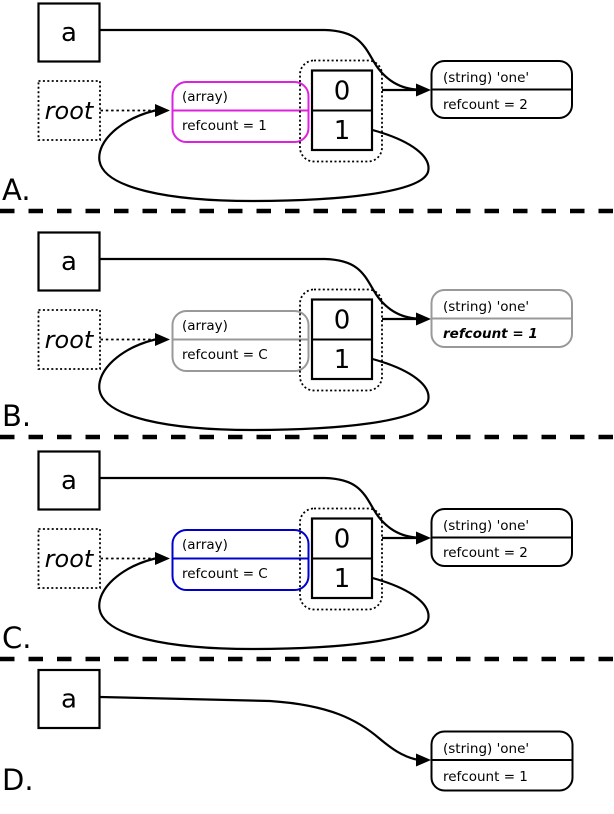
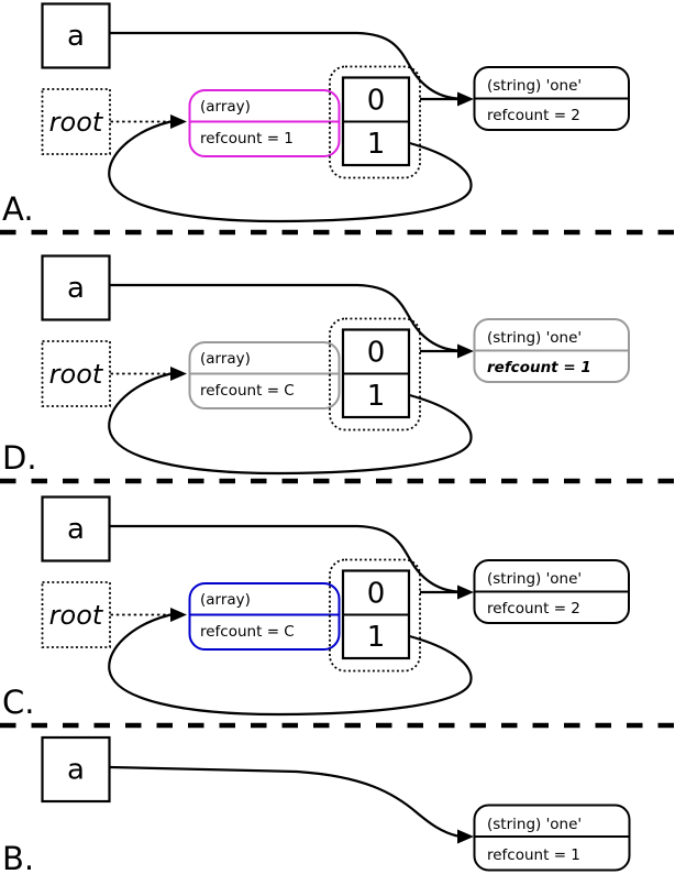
  a
  root
  (array)
  refcount = 1
  0
  1
  (string) 'one'
  refcount = 2
  A.
  a
  root
  (array)
  refcount = C
  0
  1
  (string) 'one'
  refcount = 1
- B.
+ D.
  a
  root
  (array)
  refcount = C
  0
  1
  (string) 'one'
  refcount = 2
  C.
  a
  (string) 'one'
  refcount = 1
- D.
+ B.
